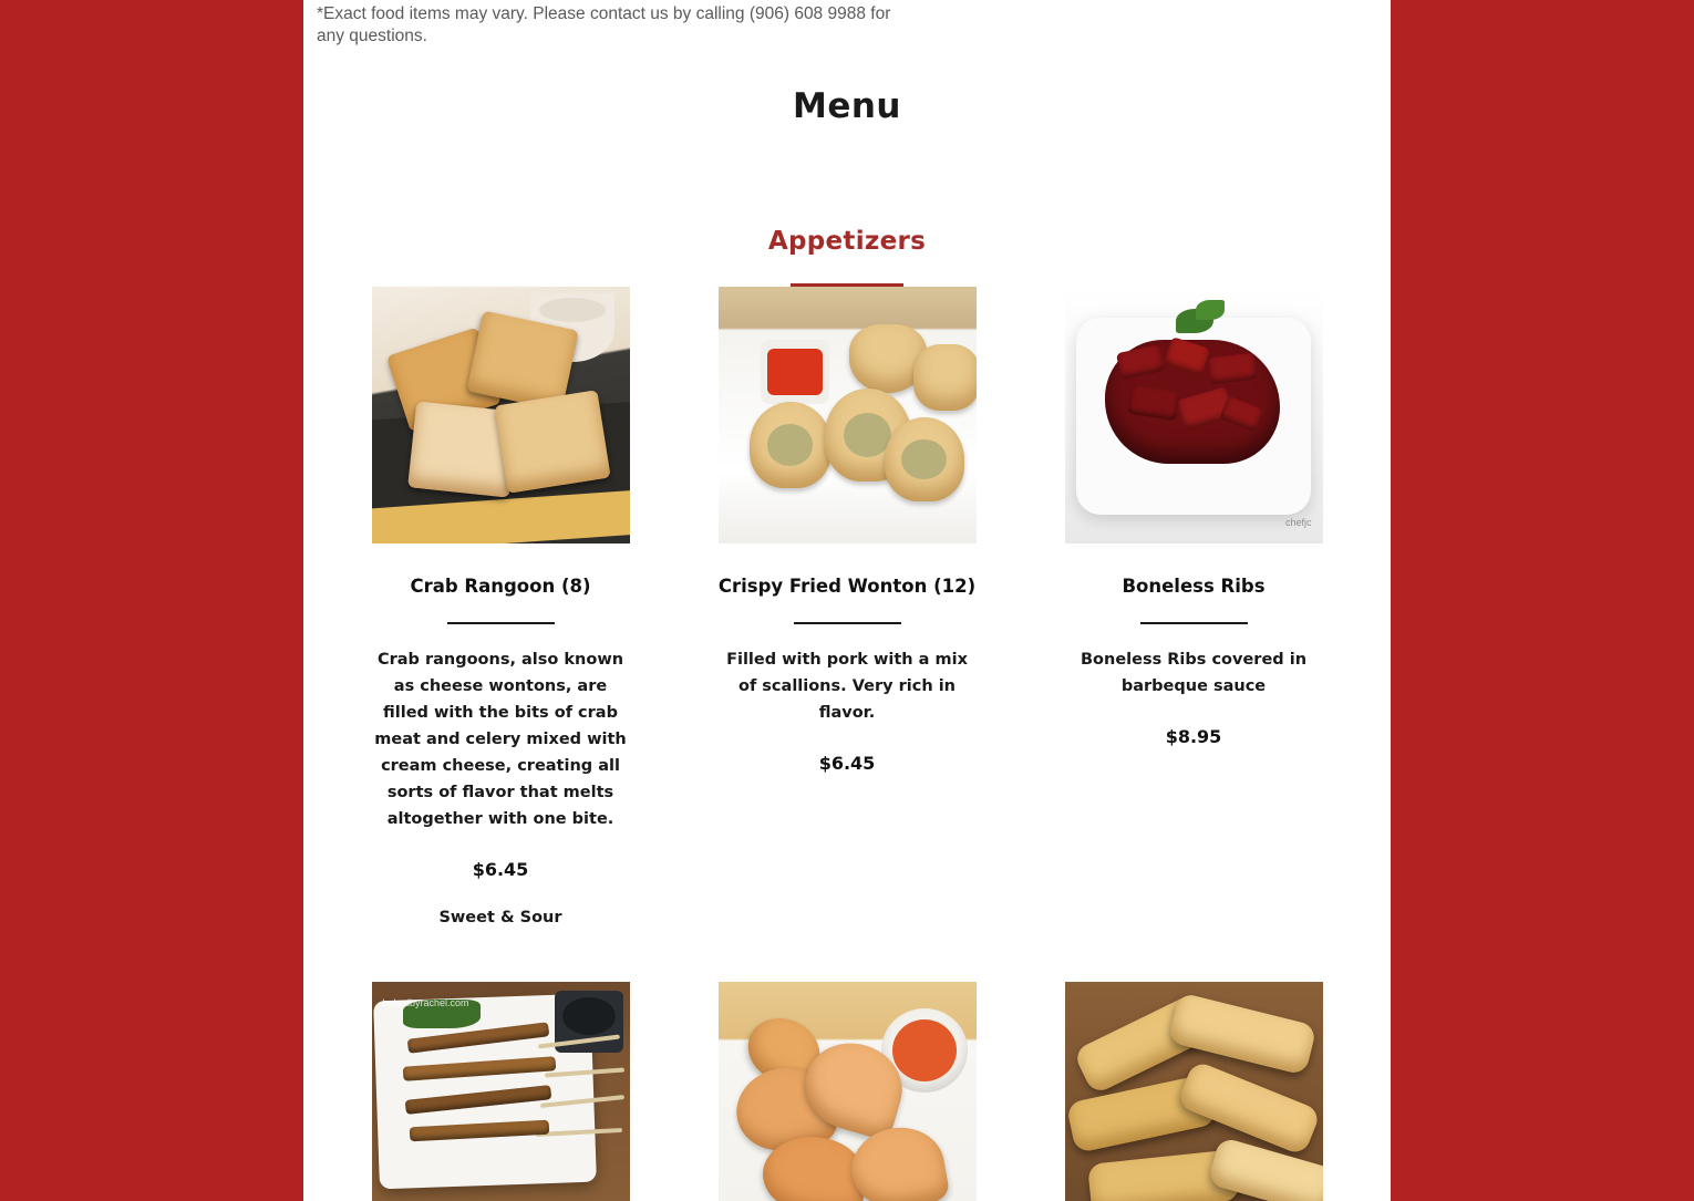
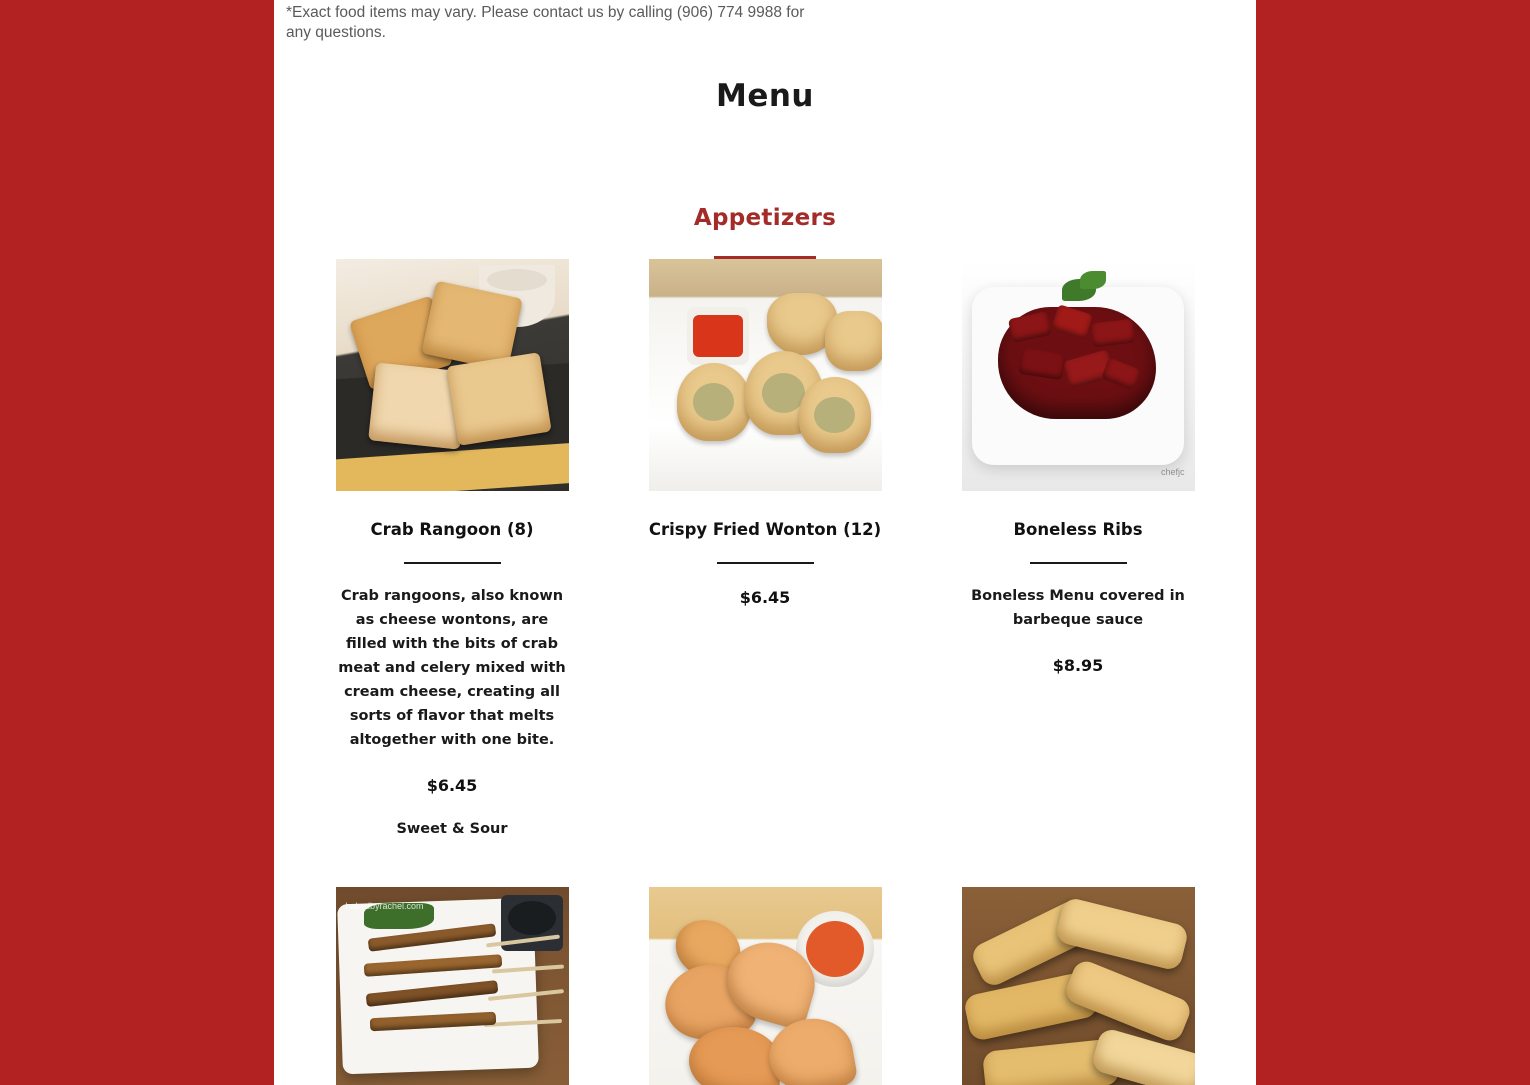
- *Exact food items may vary. Please contact us by calling (906) 608 9988 for any questions.
+ *Exact food items may vary. Please contact us by calling (906) 774 9988 for any questions.
  Menu
  Appetizers
  Crab Rangoon (8)
  Crab rangoons, also known as cheese wontons, are filled with the bits of crab meat and celery mixed with cream cheese, creating all sorts of flavor that melts altogether with one bite.
  $6.45
  Sweet & Sour
  Crispy Fried Wonton (12)
- Filled with pork with a mix of scallions. Very rich in flavor.
  $6.45
  chefjc
  Boneless Ribs
- Boneless Ribs covered in barbeque sauce
+ Boneless Menu covered in barbeque sauce
  $8.95
  bakedbyrachel.com
